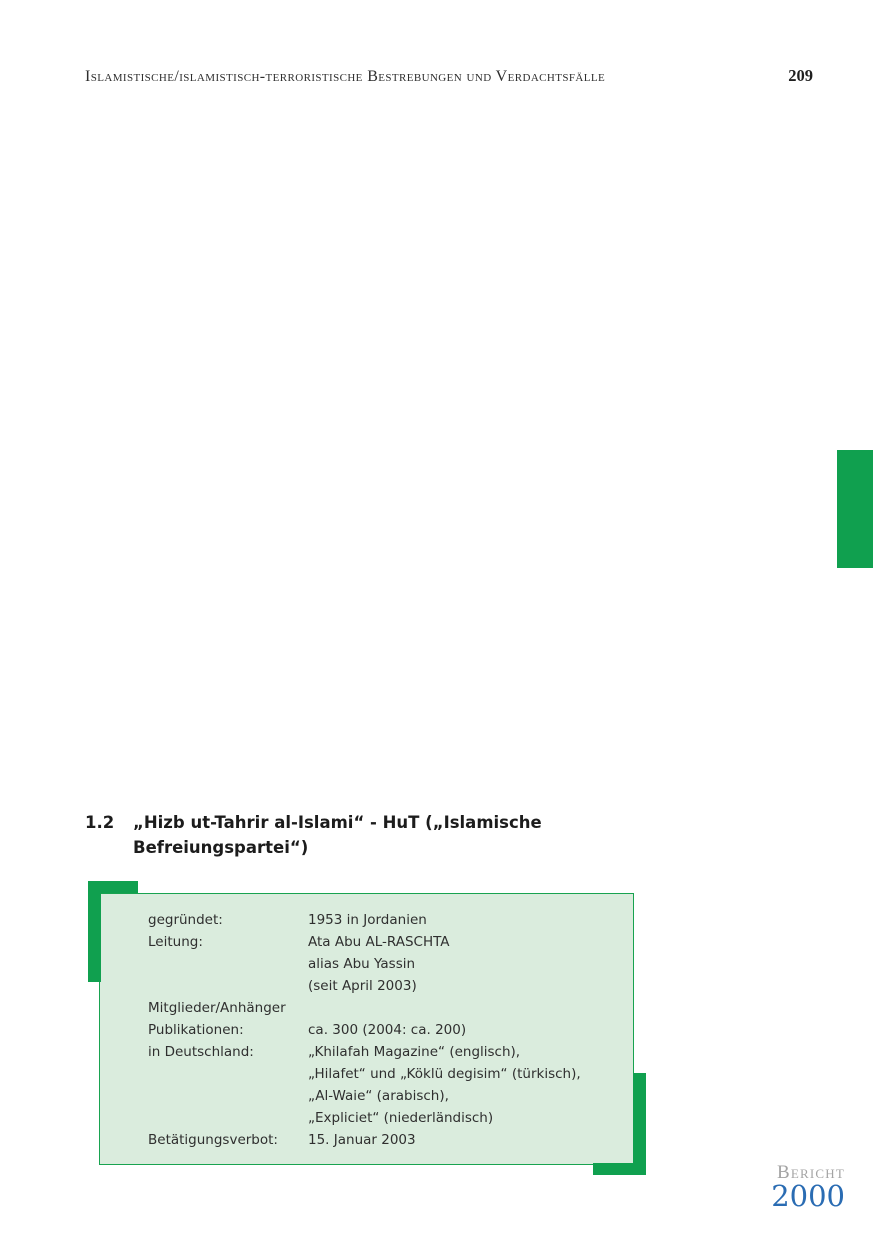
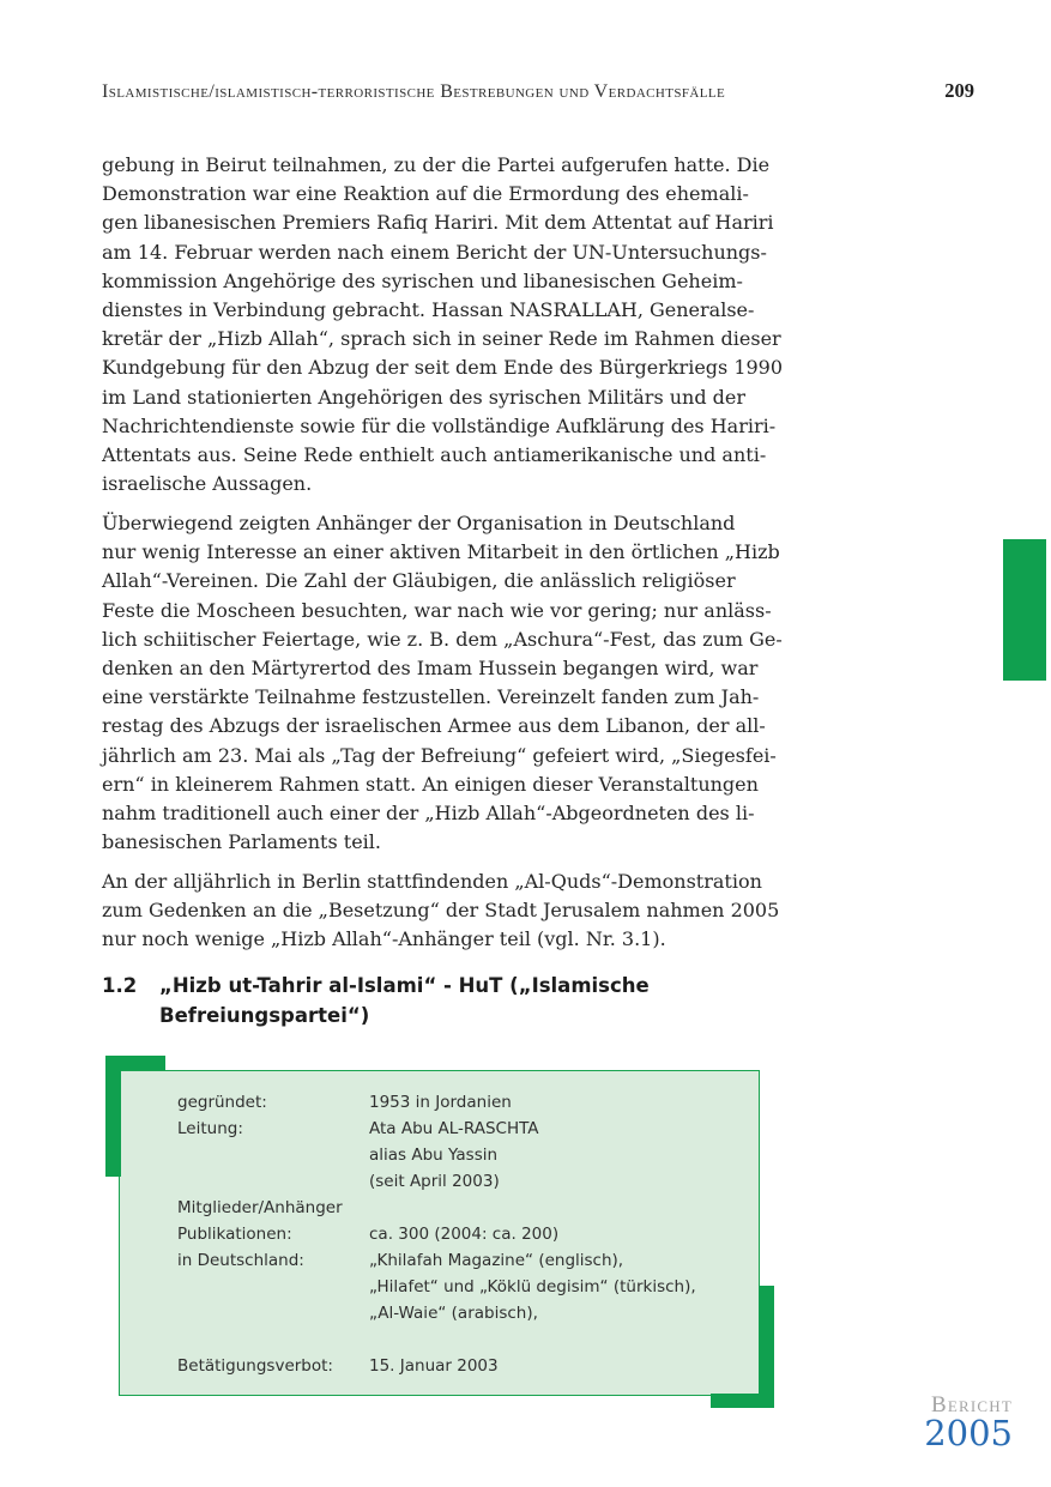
  Islamistische/islamistisch-terroristische Bestrebungen und Verdachtsfälle
  209
+ gebung in Beirut teilnahmen, zu der die Partei aufgerufen hatte. Die
+ Demonstration war eine Reaktion auf die Ermordung des ehemali-
+ gen libanesischen Premiers Rafiq Hariri. Mit dem Attentat auf Hariri
+ am 14. Februar werden nach einem Bericht der UN-Untersuchungs-
+ kommission Angehörige des syrischen und libanesischen Geheim-
+ dienstes in Verbindung gebracht. Hassan NASRALLAH, Generalse-
+ kretär der „Hizb Allah“, sprach sich in seiner Rede im Rahmen dieser
+ Kundgebung für den Abzug der seit dem Ende des Bürgerkriegs 1990
+ im Land stationierten Angehörigen des syrischen Militärs und der
+ Nachrichtendienste sowie für die vollständige Aufklärung des Hariri-
+ Attentats aus. Seine Rede enthielt auch antiamerikanische und anti-
+ israelische Aussagen.
+ Überwiegend zeigten Anhänger der Organisation in Deutschland
+ nur wenig Interesse an einer aktiven Mitarbeit in den örtlichen „Hizb
+ Allah“-Vereinen. Die Zahl der Gläubigen, die anlässlich religiöser
+ Feste die Moscheen besuchten, war nach wie vor gering; nur anläss-
+ lich schiitischer Feiertage, wie z. B. dem „Aschura“-Fest, das zum Ge-
+ denken an den Märtyrertod des Imam Hussein begangen wird, war
+ eine verstärkte Teilnahme festzustellen. Vereinzelt fanden zum Jah-
+ restag des Abzugs der israelischen Armee aus dem Libanon, der all-
+ jährlich am 23. Mai als „Tag der Befreiung“ gefeiert wird, „Siegesfei-
+ ern“ in kleinerem Rahmen statt. An einigen dieser Veranstaltungen
+ nahm traditionell auch einer der „Hizb Allah“-Abgeordneten des li-
+ banesischen Parlaments teil.
+ An der alljährlich in Berlin stattfindenden „Al-Quds“-Demonstration
+ zum Gedenken an die „Besetzung“ der Stadt Jerusalem nahmen 2005
+ nur noch wenige „Hizb Allah“-Anhänger teil (vgl. Nr. 3.1).
  1.2
  „Hizb ut-Tahrir al-Islami“ - HuT („Islamische
  Befreiungspartei“)
  gegründet:
  1953 in Jordanien
  Leitung:
  Ata Abu AL-RASCHTA
  alias Abu Yassin
  (seit April 2003)
  Mitglieder/Anhänger
  Publikationen:
  ca. 300 (2004: ca. 200)
  in Deutschland:
  „Khilafah Magazine“ (englisch),
  „Hilafet“ und „Köklü degisim“ (türkisch),
  „Al-Waie“ (arabisch),
- „Expliciet“ (niederländisch)
  Betätigungsverbot:
  15. Januar 2003
  Bericht
- 2000
+ 2005
